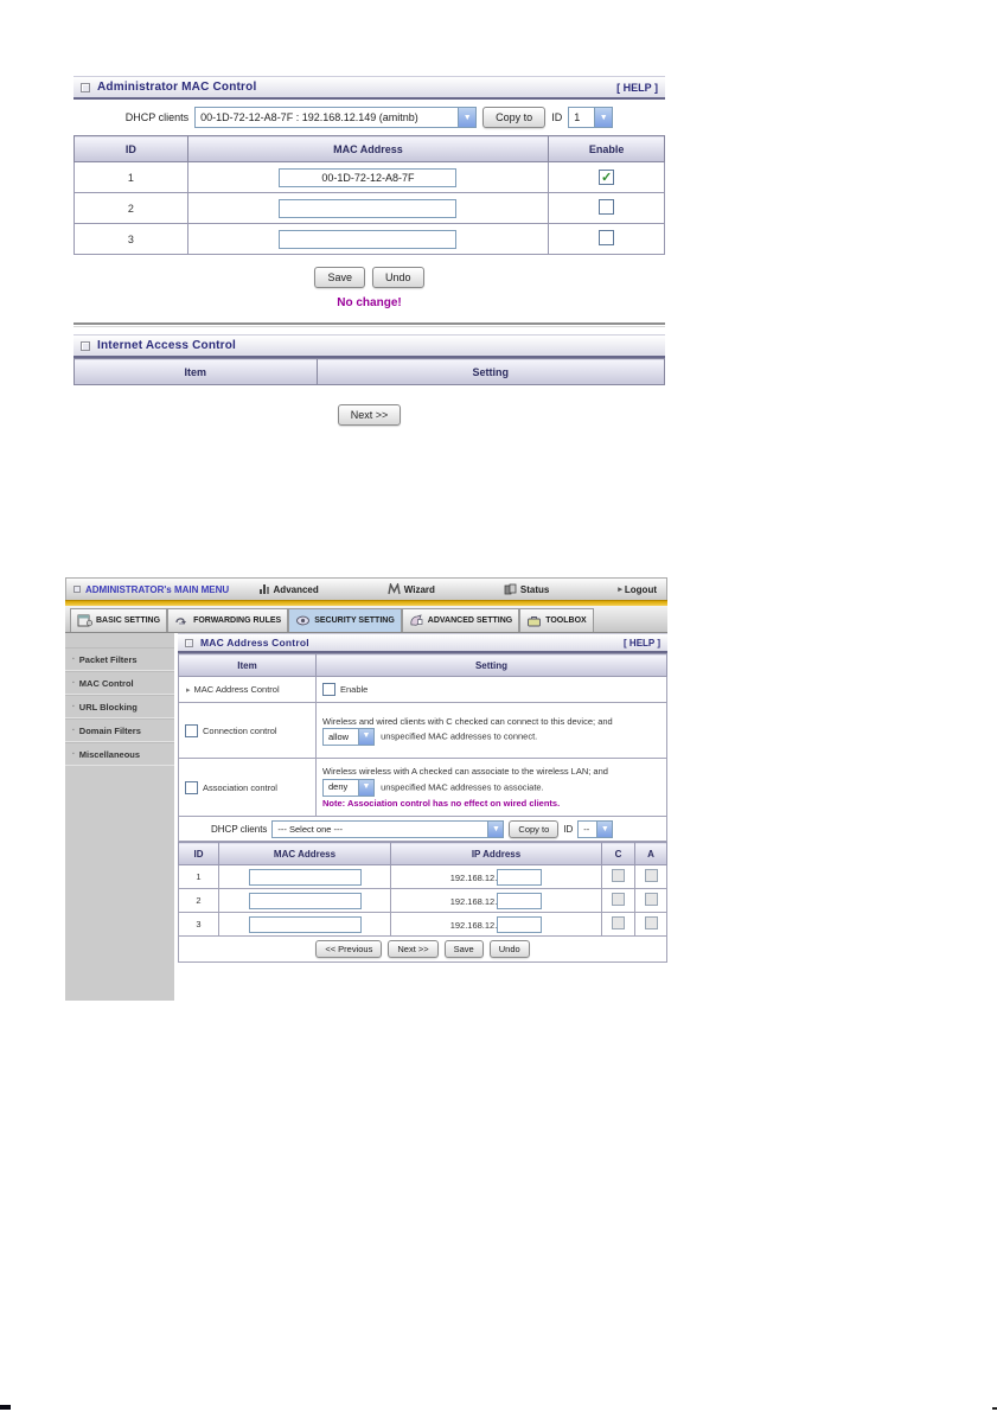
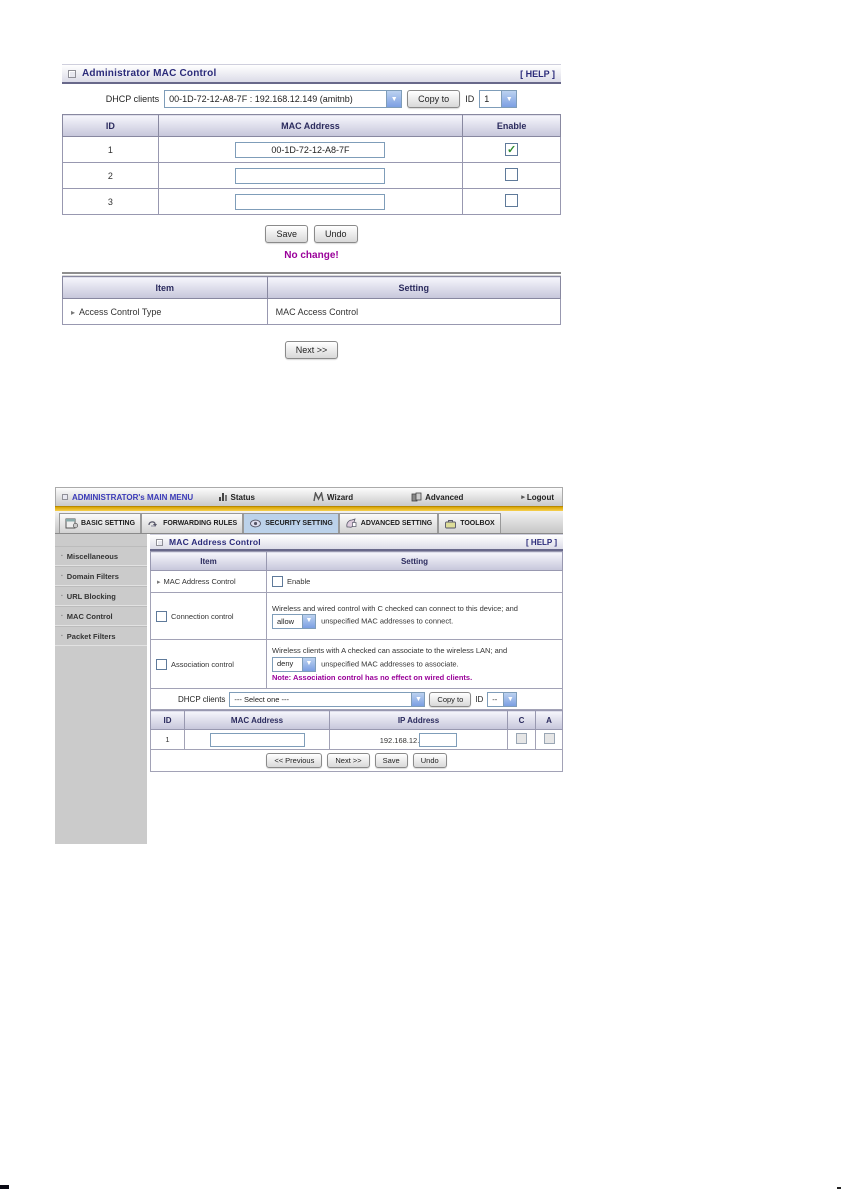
  Administrator MAC Control
  [ HELP ]
  DHCP clients
  00-1D-72-12-A8-7F : 192.168.12.149 (amitnb)
  Copy to
  ID
  1
  ID	MAC Address	Enable
  1	00-1D-72-12-A8-7F	✓
  2
  3
  Save
  Undo
  No change!
- Internet Access Control
  Item	Setting
+ ▸ Access Control Type	MAC Access Control
  Next >>
  ADMINISTRATOR's MAIN MENU
- Advanced
+ Status
  Wizard
- Status
+ Advanced
  Logout
- Packet Filters
+ Miscellaneous
- MAC Control
+ Domain Filters
  URL Blocking
- Domain Filters
+ MAC Control
- Miscellaneous
+ Packet Filters
  MAC Address Control
  [ HELP ]
  Item	Setting
  MAC Address Control	Enable
- Connection control	Wireless and wired clients with C checked can connect to this device; and allow unspecified MAC addresses to connect.
+ Connection control	Wireless and wired control with C checked can connect to this device; and allow unspecified MAC addresses to connect.
- Association control	Wireless wireless with A checked can associate to the wireless LAN; and deny unspecified MAC addresses to associate. Note: Association control has no effect on wired clients.
+ Association control	Wireless clients with A checked can associate to the wireless LAN; and deny unspecified MAC addresses to associate. Note: Association control has no effect on wired clients.
  DHCP clients
  --- Select one ---
  Copy to
  ID
  --
  ID	MAC Address	IP Address	C	A
  1		192.168.12.
- 2		192.168.12.
- 3		192.168.12.
  << Previous
  Next >>
  Save
  Undo
